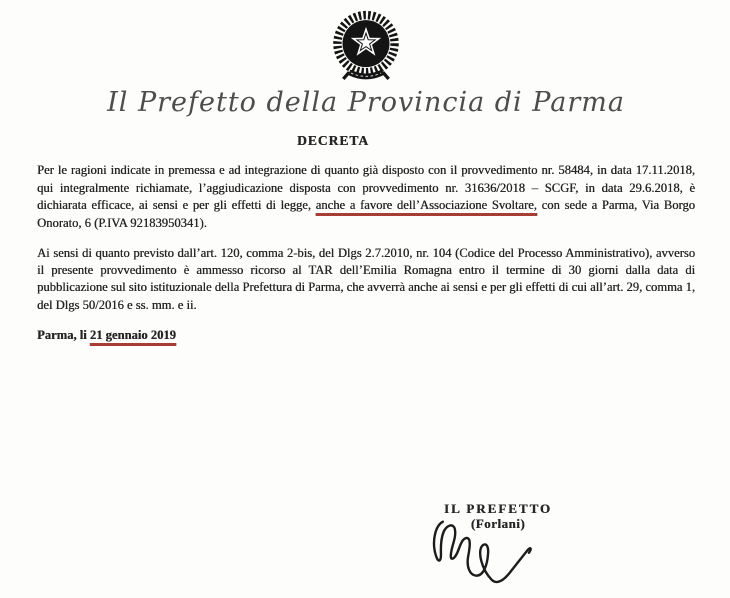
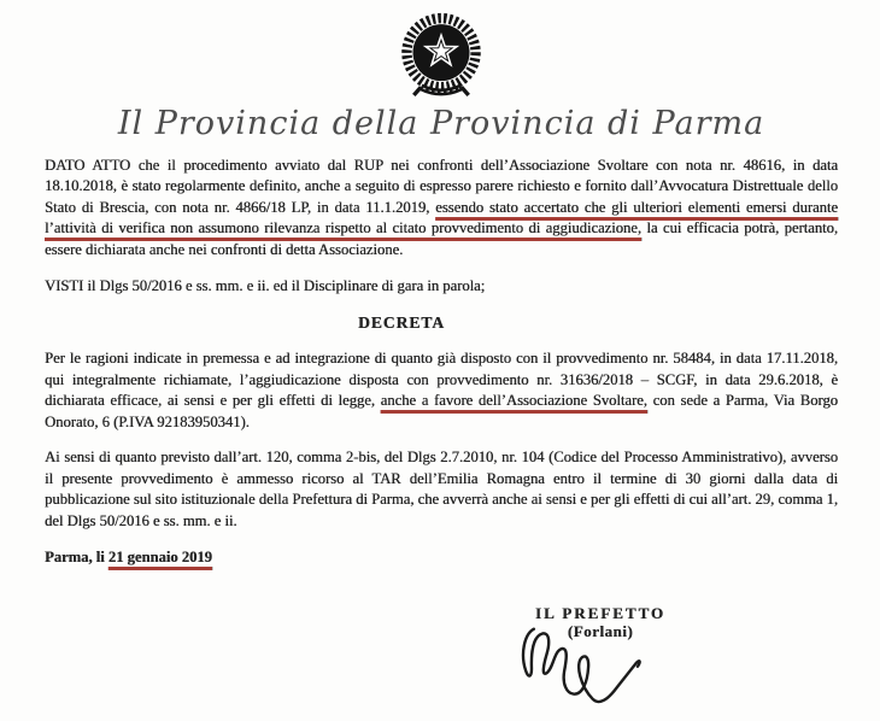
- Il Prefetto della Provincia di Parma
+ Il Provincia della Provincia di Parma
+ DATO ATTO che il procedimento avviato dal RUP nei confronti dell’Associazione Svoltare con nota nr. 48616, in data 18.10.2018, è stato regolarmente definito, anche a seguito di espresso parere richiesto e fornito dall’Avvocatura Distrettuale dello Stato di Brescia, con nota nr. 4866/18 LP, in data 11.1.2019, essendo stato accertato che gli ulteriori elementi emersi durante l’attività di verifica non assumono rilevanza rispetto al citato provvedimento di aggiudicazione, la cui efficacia potrà, pertanto, essere dichiarata anche nei confronti di detta Associazione.
+ VISTI il Dlgs 50/2016 e ss. mm. e ii. ed il Disciplinare di gara in parola;
  DECRETA
  Per le ragioni indicate in premessa e ad integrazione di quanto già disposto con il provvedimento nr. 58484, in data 17.11.2018, qui integralmente richiamate, l’aggiudicazione disposta con provvedimento nr. 31636/2018 – SCGF, in data 29.6.2018, è dichiarata efficace, ai sensi e per gli effetti di legge, anche a favore dell’Associazione Svoltare, con sede a Parma, Via Borgo Onorato, 6 (P.IVA 92183950341).
  Ai sensi di quanto previsto dall’art. 120, comma 2-bis, del Dlgs 2.7.2010, nr. 104 (Codice del Processo Amministrativo), avverso il presente provvedimento è ammesso ricorso al TAR dell’Emilia Romagna entro il termine di 30 giorni dalla data di pubblicazione sul sito istituzionale della Prefettura di Parma, che avverrà anche ai sensi e per gli effetti di cui all’art. 29, comma 1, del Dlgs 50/2016 e ss. mm. e ii.
  Parma, li 21 gennaio 2019
  IL PREFETTO
  (Forlani)
